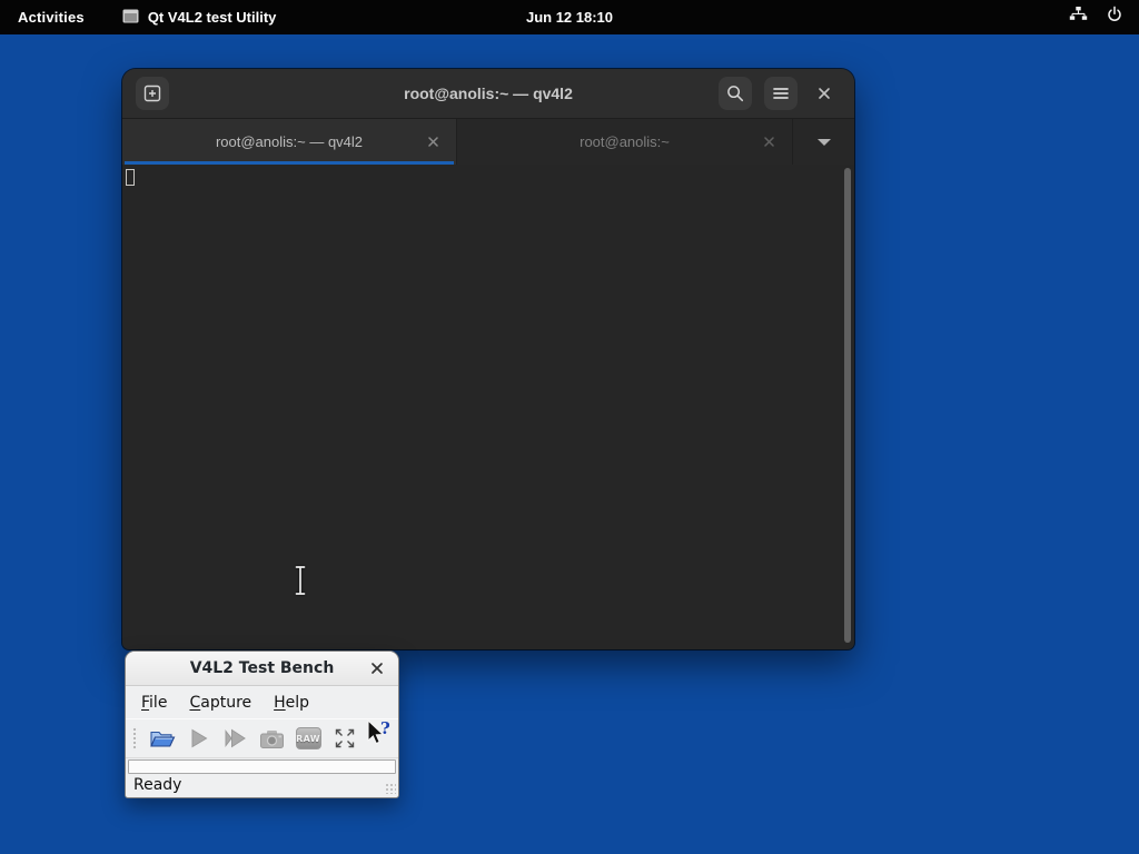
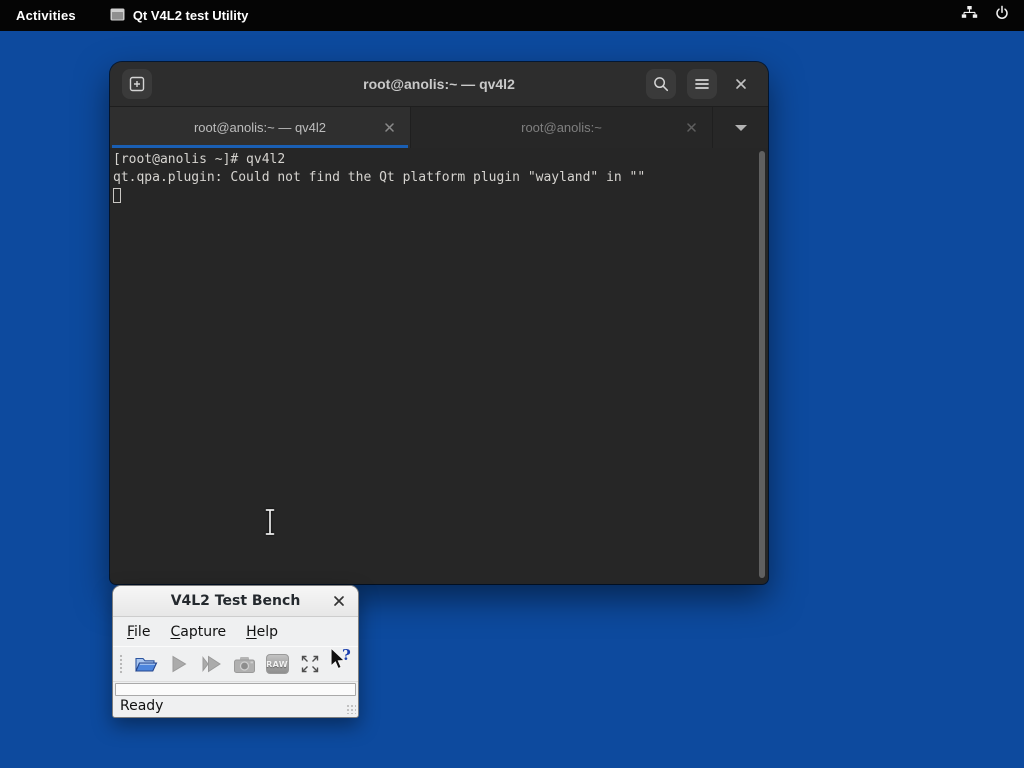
  Activities
  Qt V4L2 test Utility
- Jun 12 18:10
  root@anolis:~ — qv4l2
  root@anolis:~ — qv4l2
  root@anolis:~
+ [root@anolis ~]# qv4l2
+ qt.qpa.plugin: Could not find the Qt platform plugin "wayland" in ""
  V4L2 Test Bench
  File
  Capture
  Help
  RAW
  Ready
  ?
